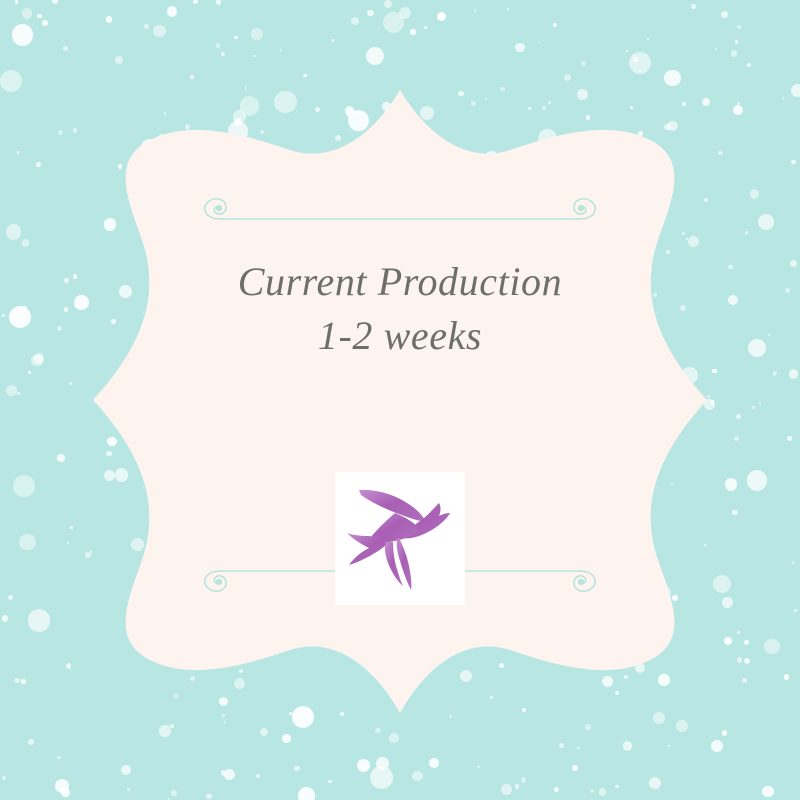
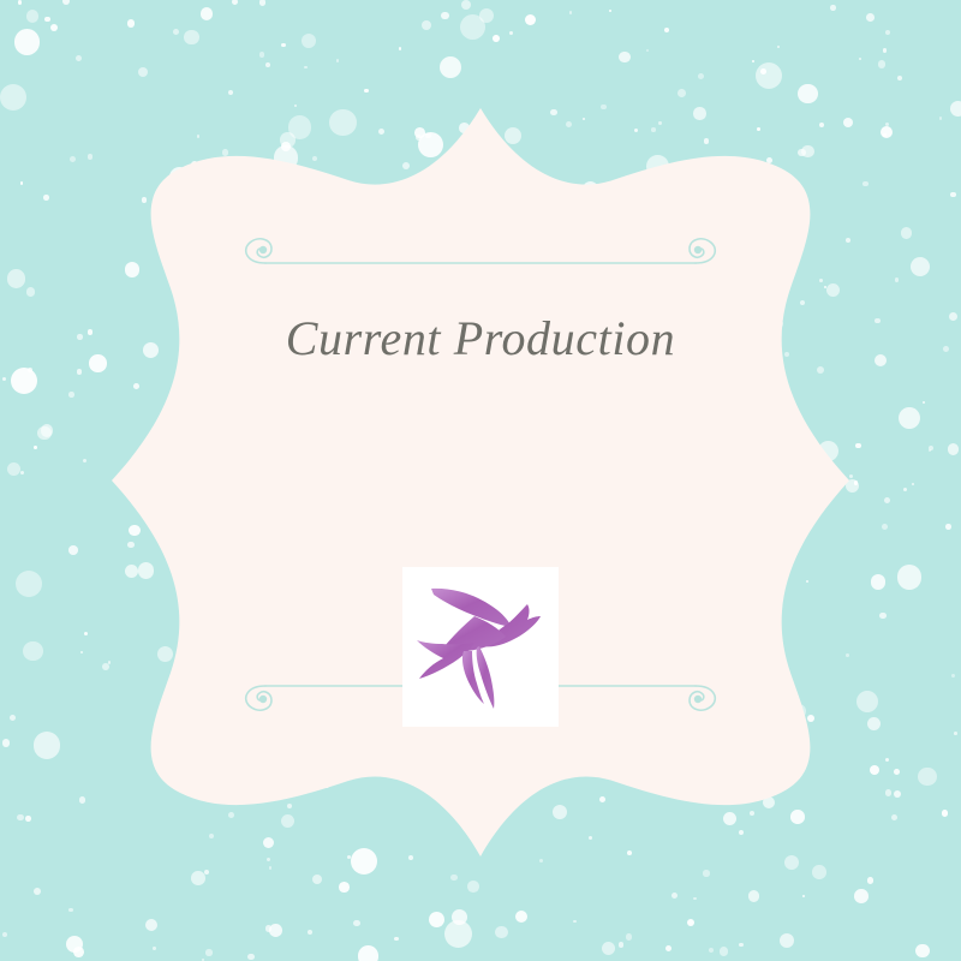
  Current Production
- 1-2 weeks
